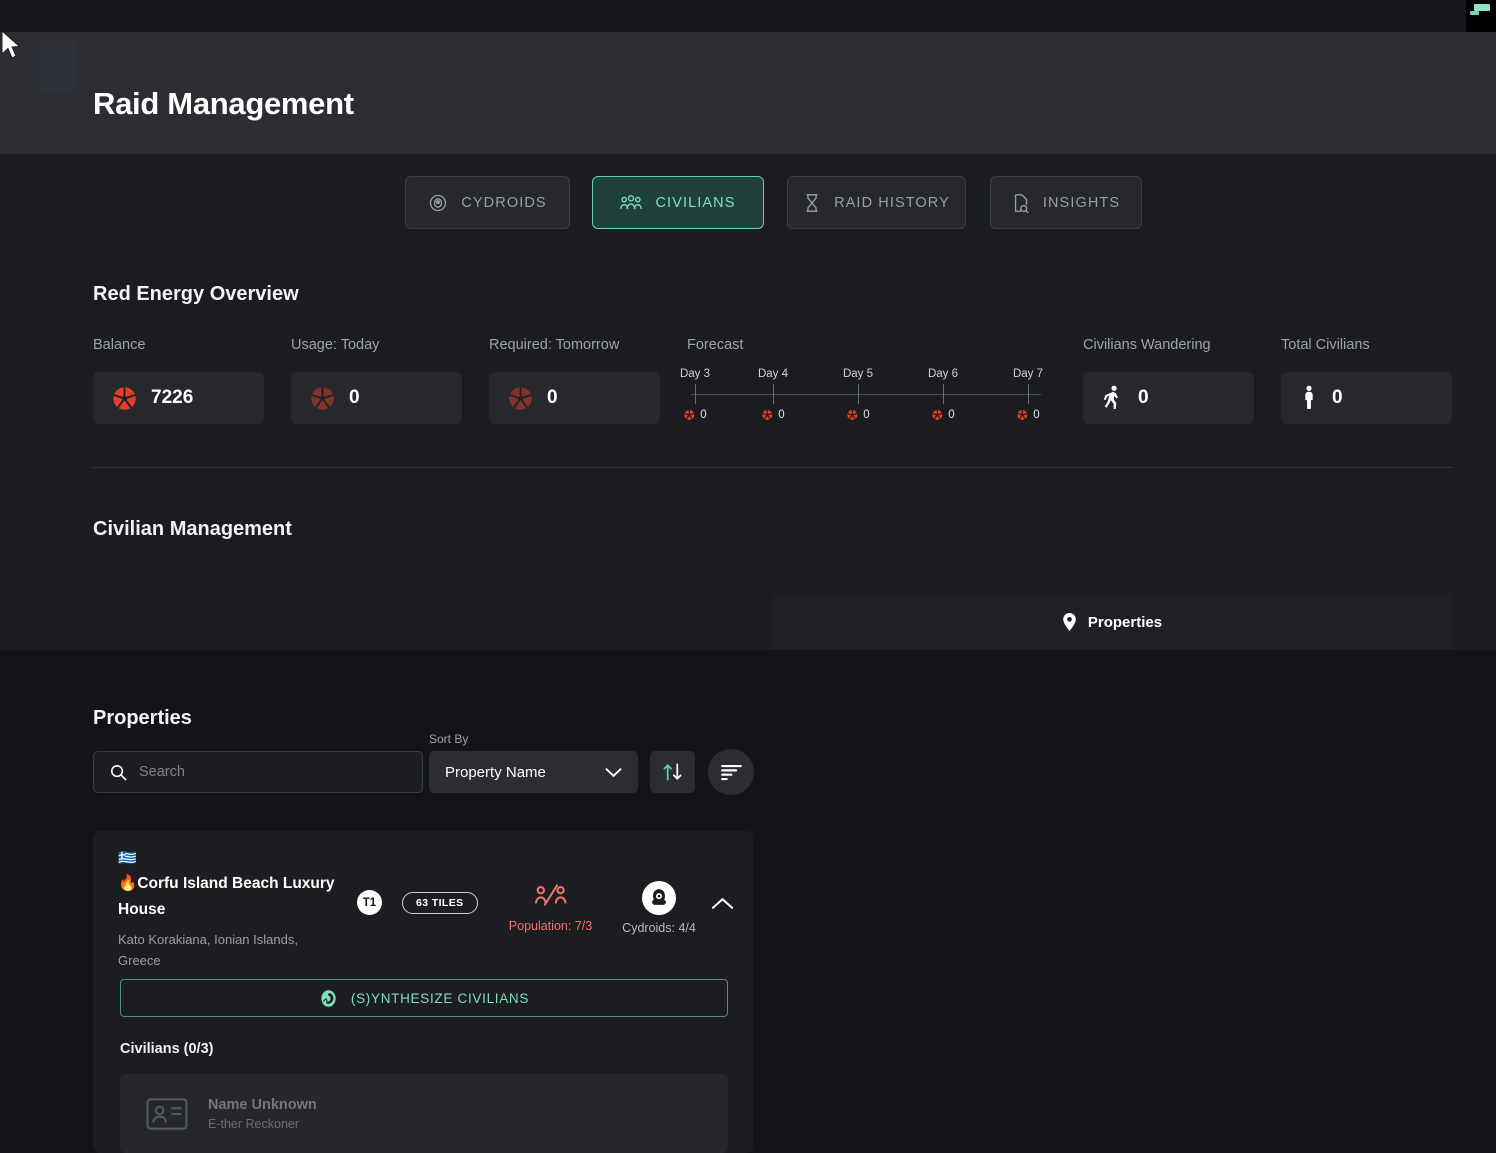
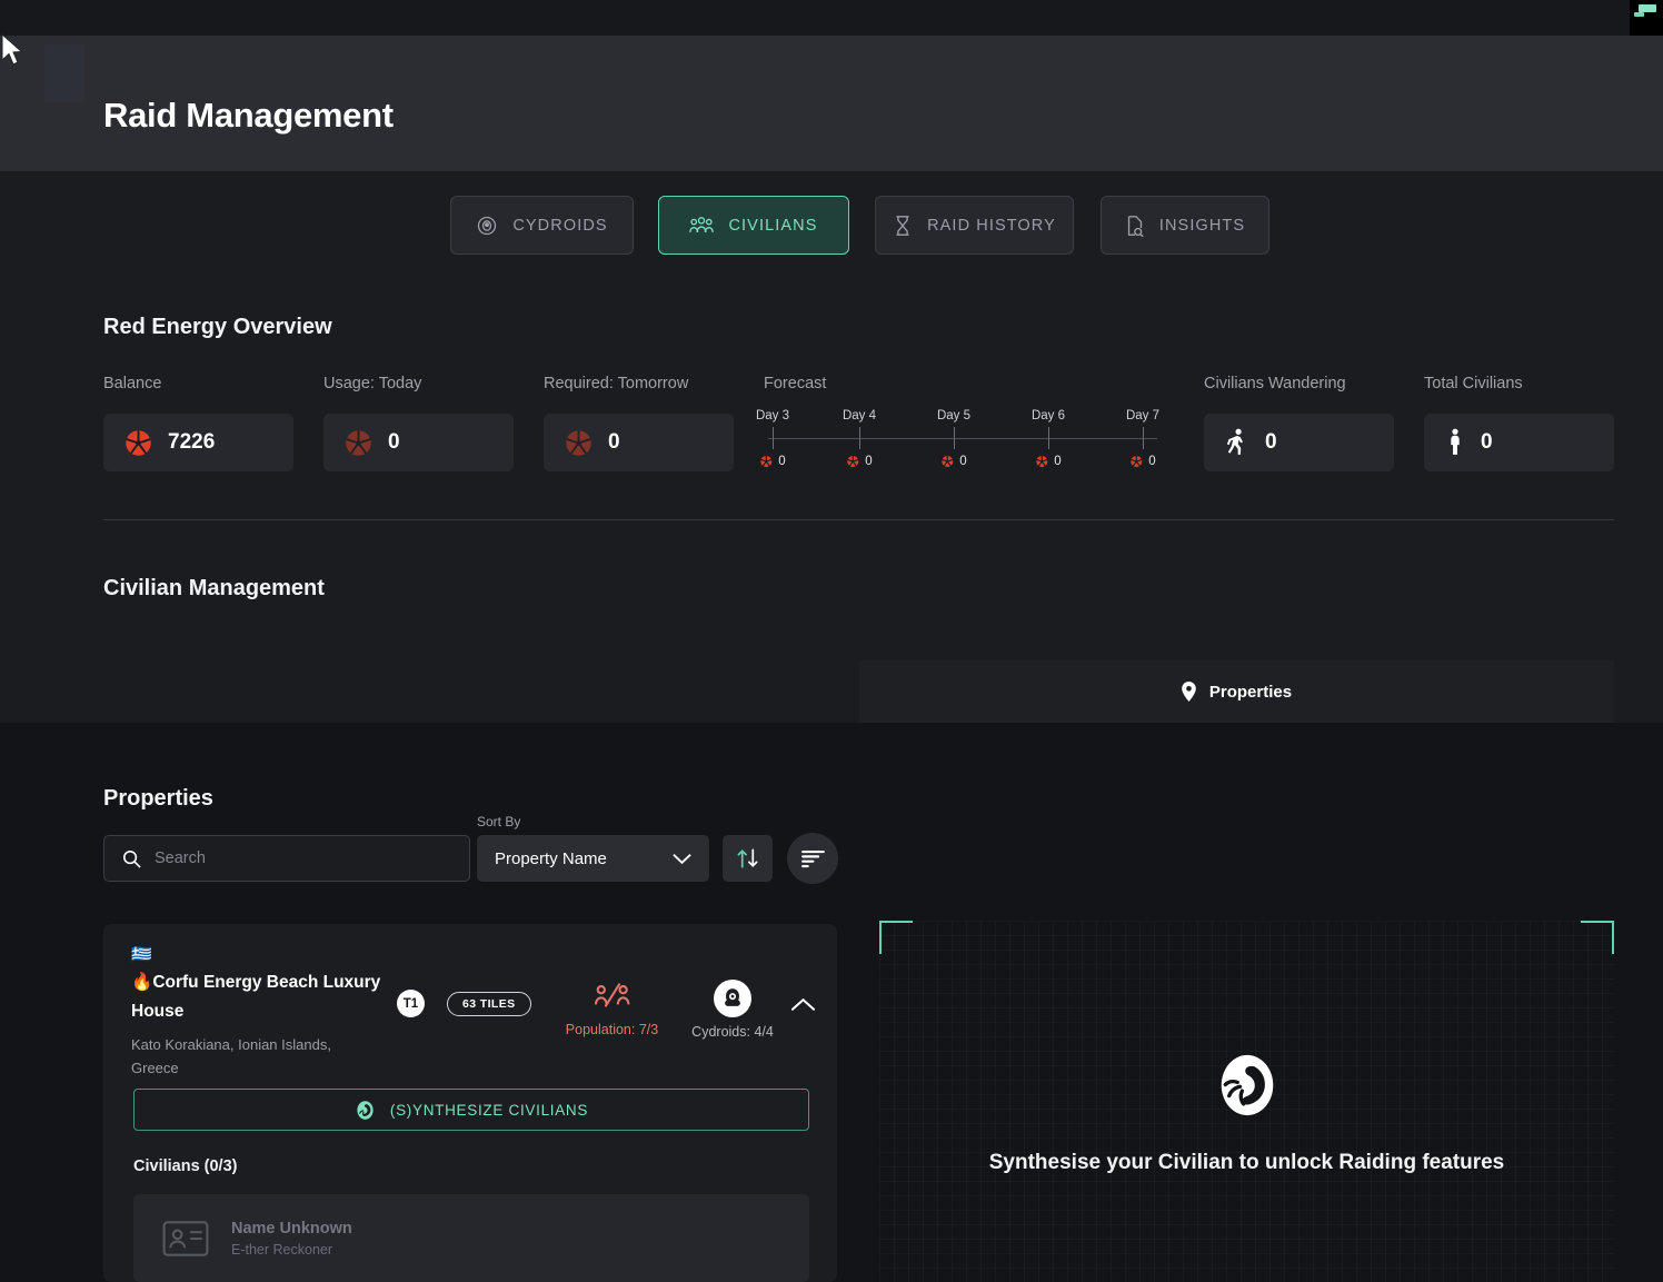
  Raid Management
  CYDROIDS
  CIVILIANS
  RAID HISTORY
  INSIGHTS
  Red Energy Overview
  Balance
  7226
  Usage: Today
  0
  Required: Tomorrow
  0
  Civilians Wandering
  0
  Total Civilians
  0
  Forecast
  Day 3
  0
  Day 4
  0
  Day 5
  0
  Day 6
  0
  Day 7
  0
  Civilian Management
  Properties
  Properties
  Search
  Sort By
  Property Name
  🇬🇷
- 🔥Corfu Island Beach Luxury House
+ 🔥Corfu Energy Beach Luxury House
  Kato Korakiana, Ionian Islands, Greece
  T1
  63 TILES
  Population: 7/3
  Cydroids: 4/4
  (S)YNTHESIZE CIVILIANS
  Civilians (0/3)
  Name Unknown
  E-ther Reckoner
+ Synthesise your Civilian to unlock Raiding features
